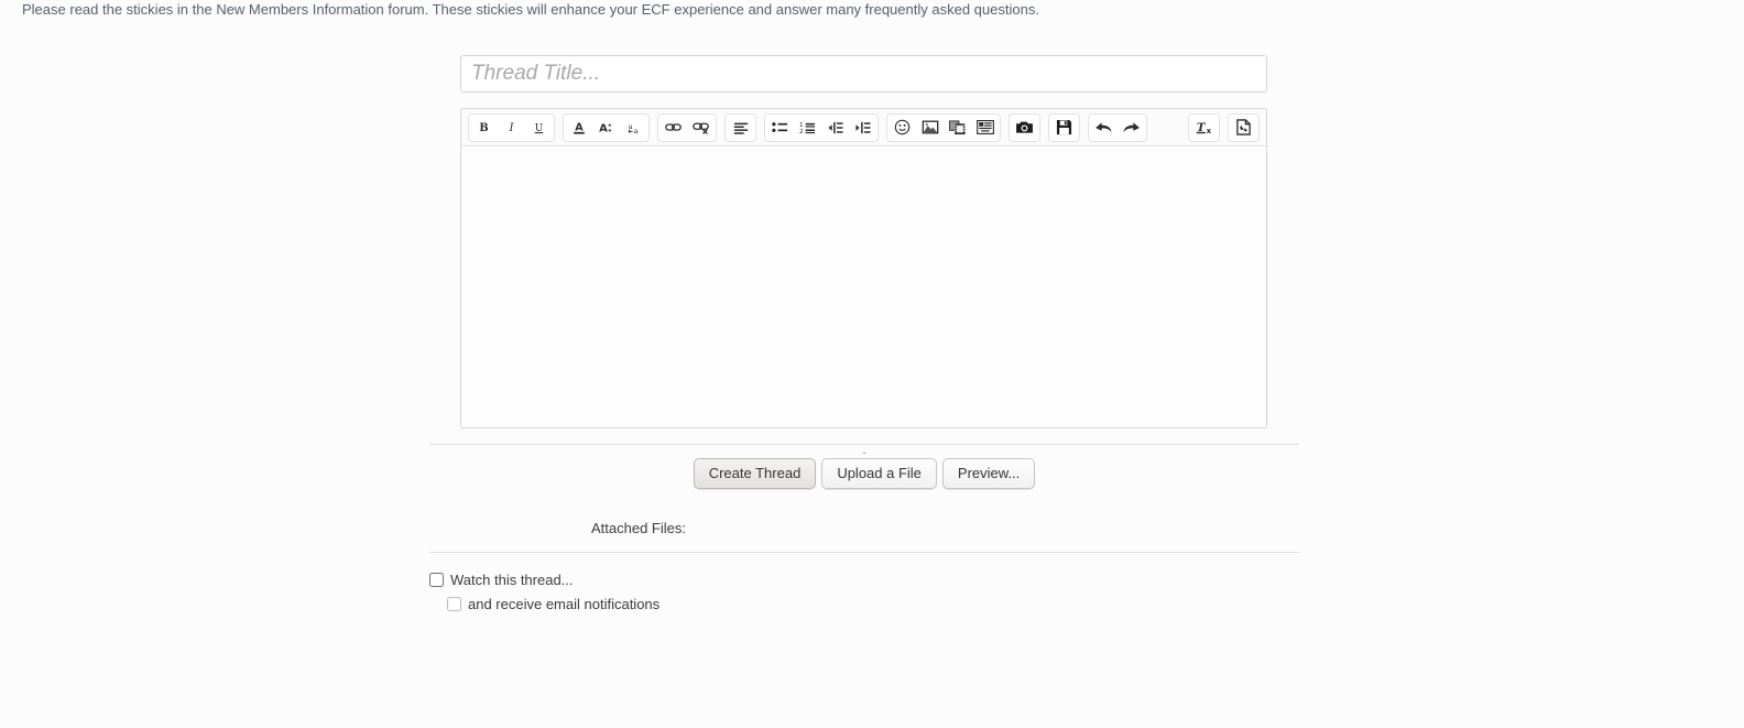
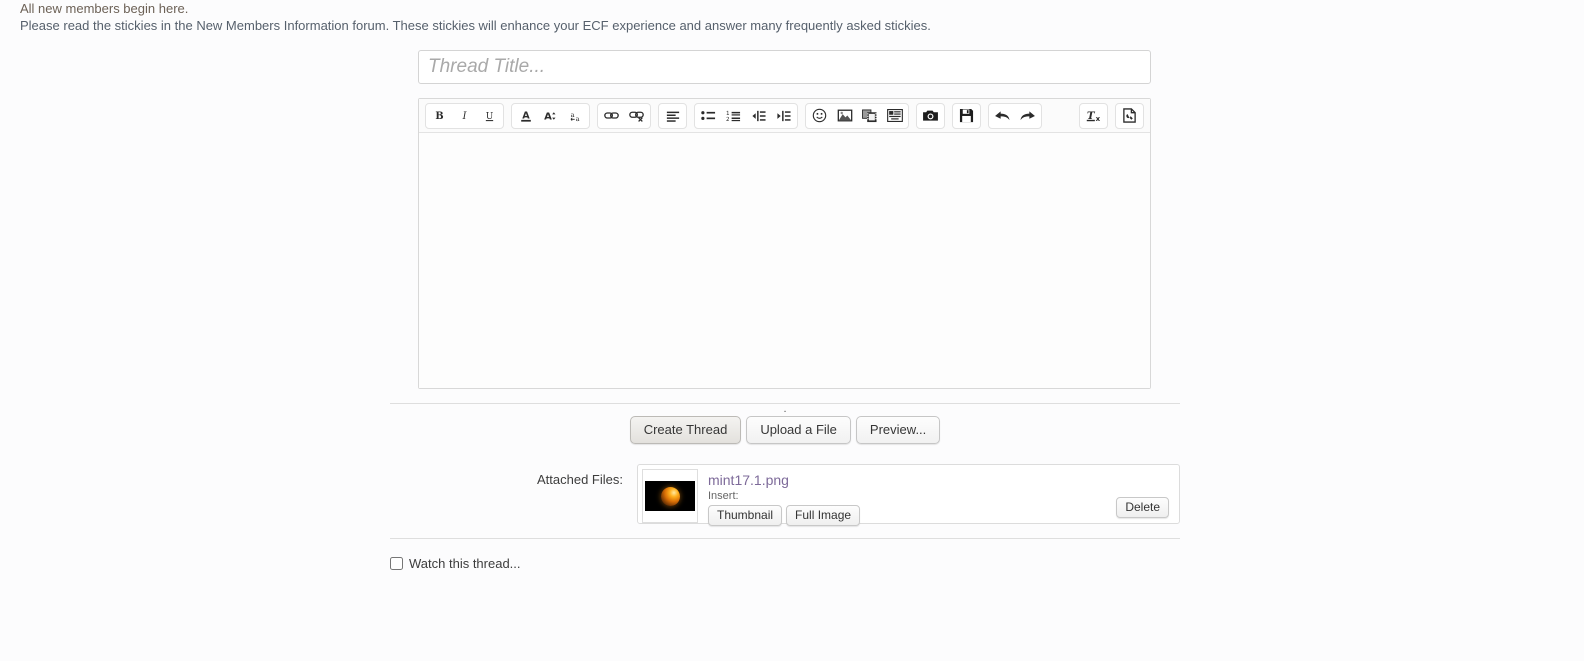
+ All new members begin here.
- Please read the stickies in the New Members Information forum. These stickies will enhance your ECF experience and answer many frequently asked questions.
+ Please read the stickies in the New Members Information forum. These stickies will enhance your ECF experience and answer many frequently asked stickies.
  Thread Title...
  B
  I
  U
  A
  A
  a
  a
  T
  x
  .
  Create Thread
  Upload a File
  Preview...
  Attached Files:
+ mint17.1.png
+ Insert:
+ Thumbnail
+ Full Image
+ Delete
  Watch this thread...
- and receive email notifications
